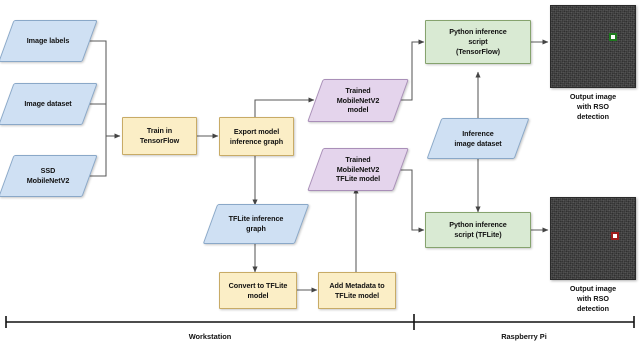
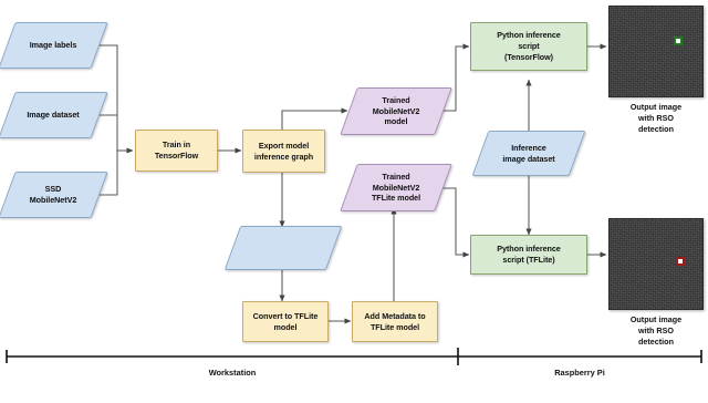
  Image labels
  Image dataset
  SSD
  MobileNetV2
  Train in
  TensorFlow
  Export model
  inference graph
  Convert to TFLite
  model
  Add Metadata to
  TFLite model
  Trained
  MobileNetV2
  model
  Trained
  MobileNetV2
  TFLite model
- TFLite inference
- graph
  Inference
  image dataset
  Python inference
  script
  (TensorFlow)
  Python inference
  script (TFLite)
  Output image
  with RSO
  detection
  Output image
  with RSO
  detection
  Workstation
  Raspberry Pi
